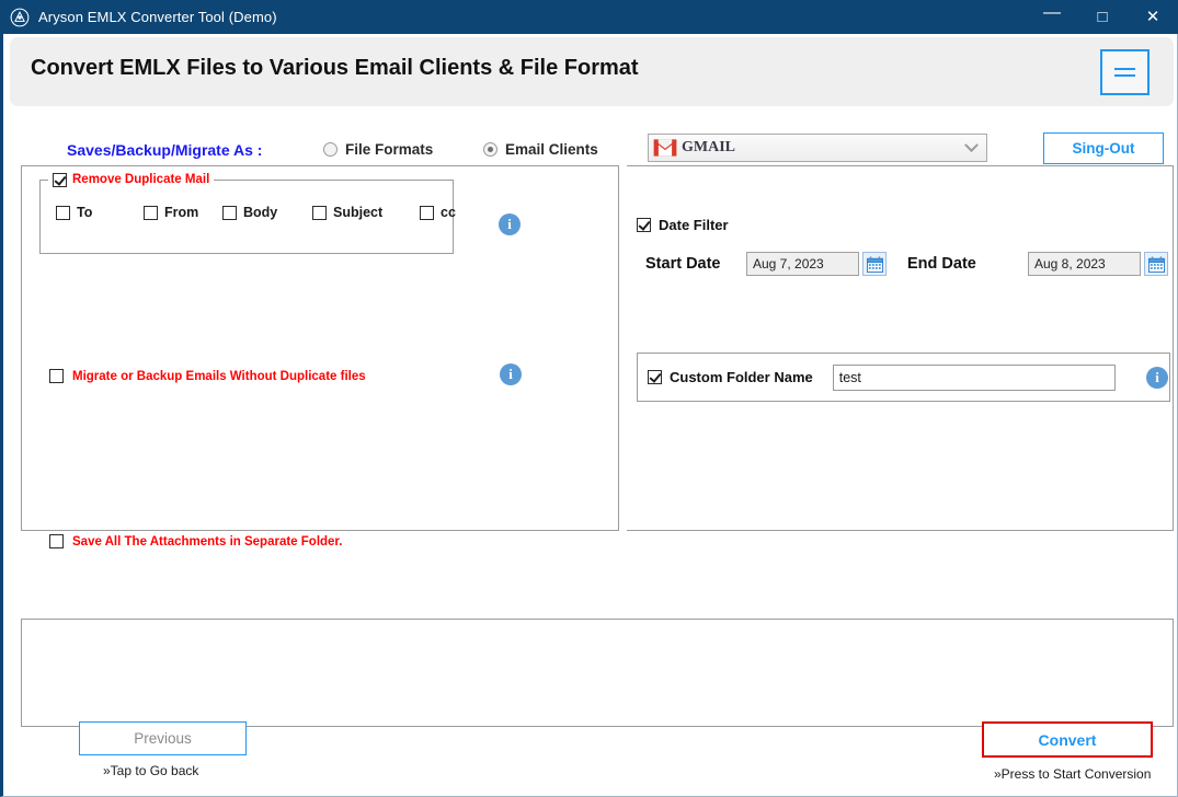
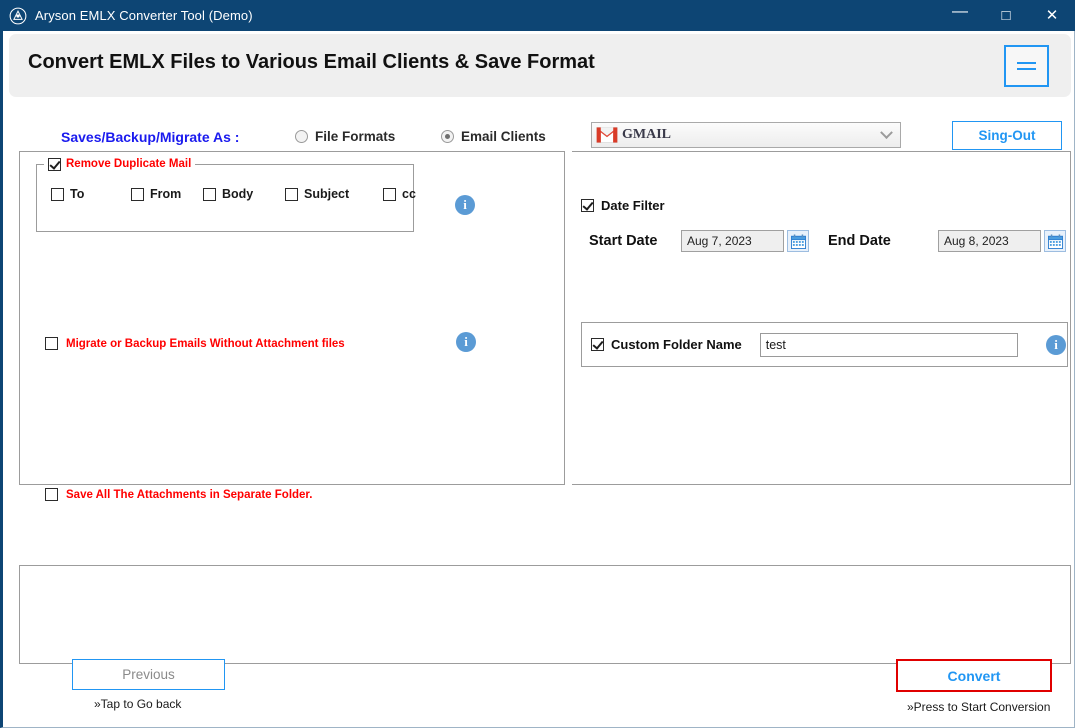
  Aryson EMLX Converter Tool (Demo)
  —
  □
  ✕
- Convert EMLX Files to Various Email Clients & File Format
+ Convert EMLX Files to Various Email Clients & Save Format
  Saves/Backup/Migrate As :
  File Formats
  Email Clients
  GMAIL
  Sing-Out
  Remove Duplicate Mail
  To
  From
  Body
  Subject
  cc
  i
- Migrate or Backup Emails Without Duplicate files
+ Migrate or Backup Emails Without Attachment files
  i
  Save All The Attachments in Separate Folder.
  Date Filter
  Start Date
  Aug 7, 2023
  End Date
  Aug 8, 2023
  Custom Folder Name
  test
  i
  Previous
  »Tap to Go back
  Convert
  »Press to Start Conversion
